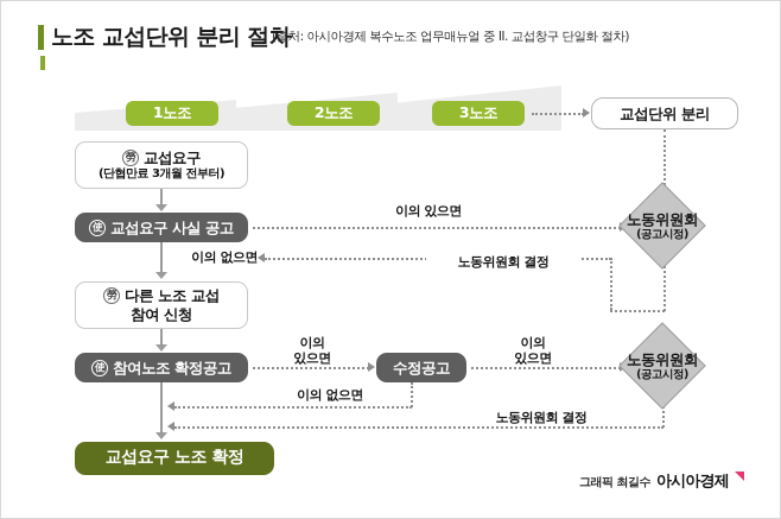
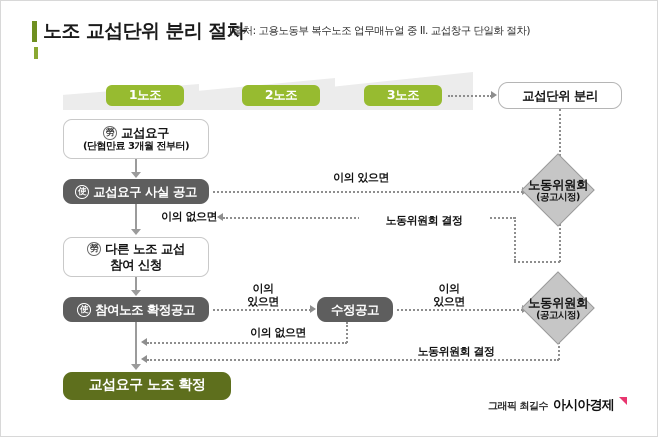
  노조 교섭단위 분리 절차
- (출처: 아시아경제 복수노조 업무매뉴얼 중 II. 교섭창구 단일화 절차)
+ (출처: 고용노동부 복수노조 업무매뉴얼 중 II. 교섭창구 단일화 절차)
  1노조
  2노조
  3노조
  교섭단위 분리
  勞
  교섭요구
  (단협만료 3개월 전부터)
  使
  교섭요구 사실 공고
  이의 있으면
  이의 없으면
  노동위원회 결정
  勞
  다른 노조 교섭
  참여 신청
  使
  참여노조 확정공고
  이의
  있으면
  수정공고
  이의
  있으면
  이의 없으면
  노동위원회 결정
  교섭요구 노조 확정
  노동위원회
  (공고시정)
  노동위원회
  (공고시정)
  그래픽 최길수
  아시아경제
